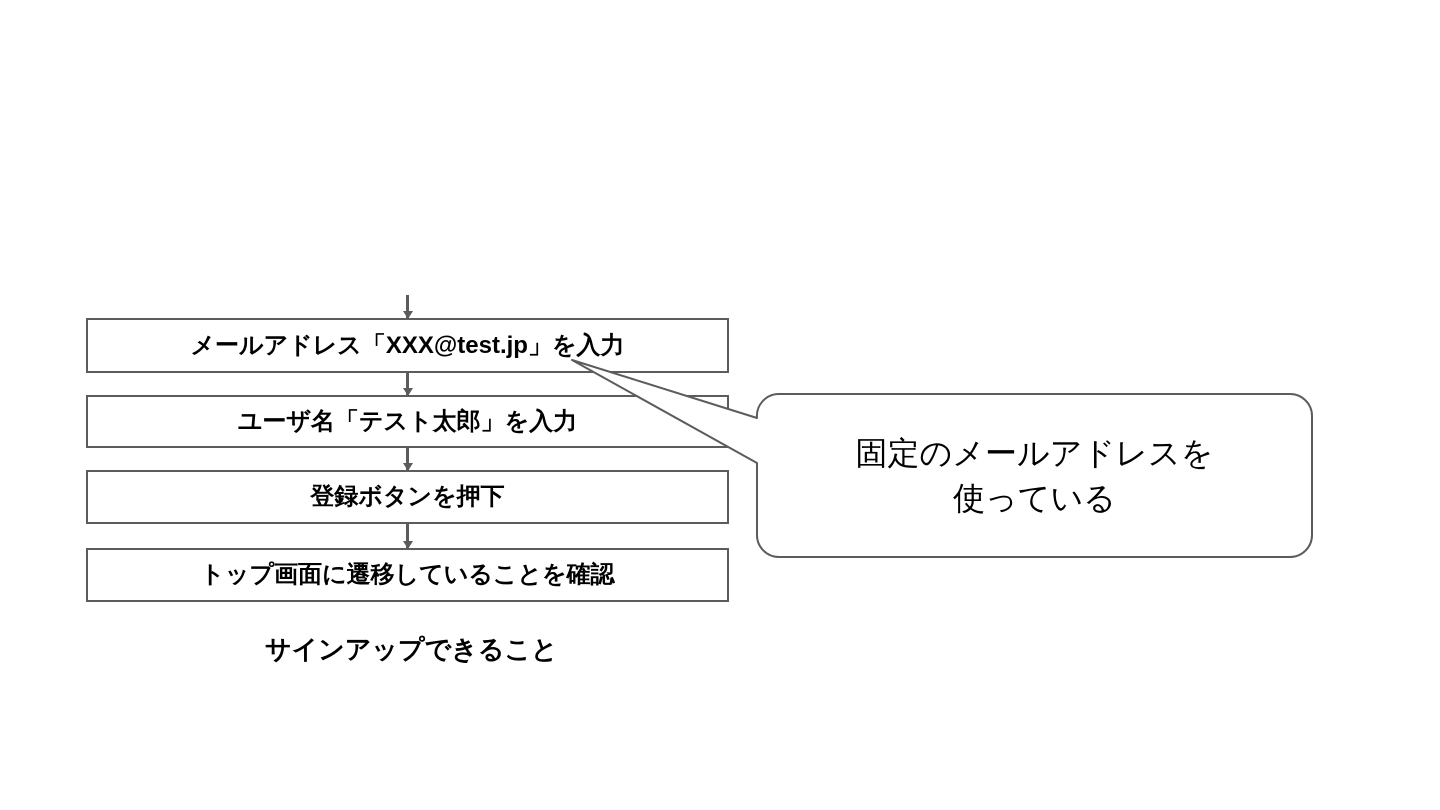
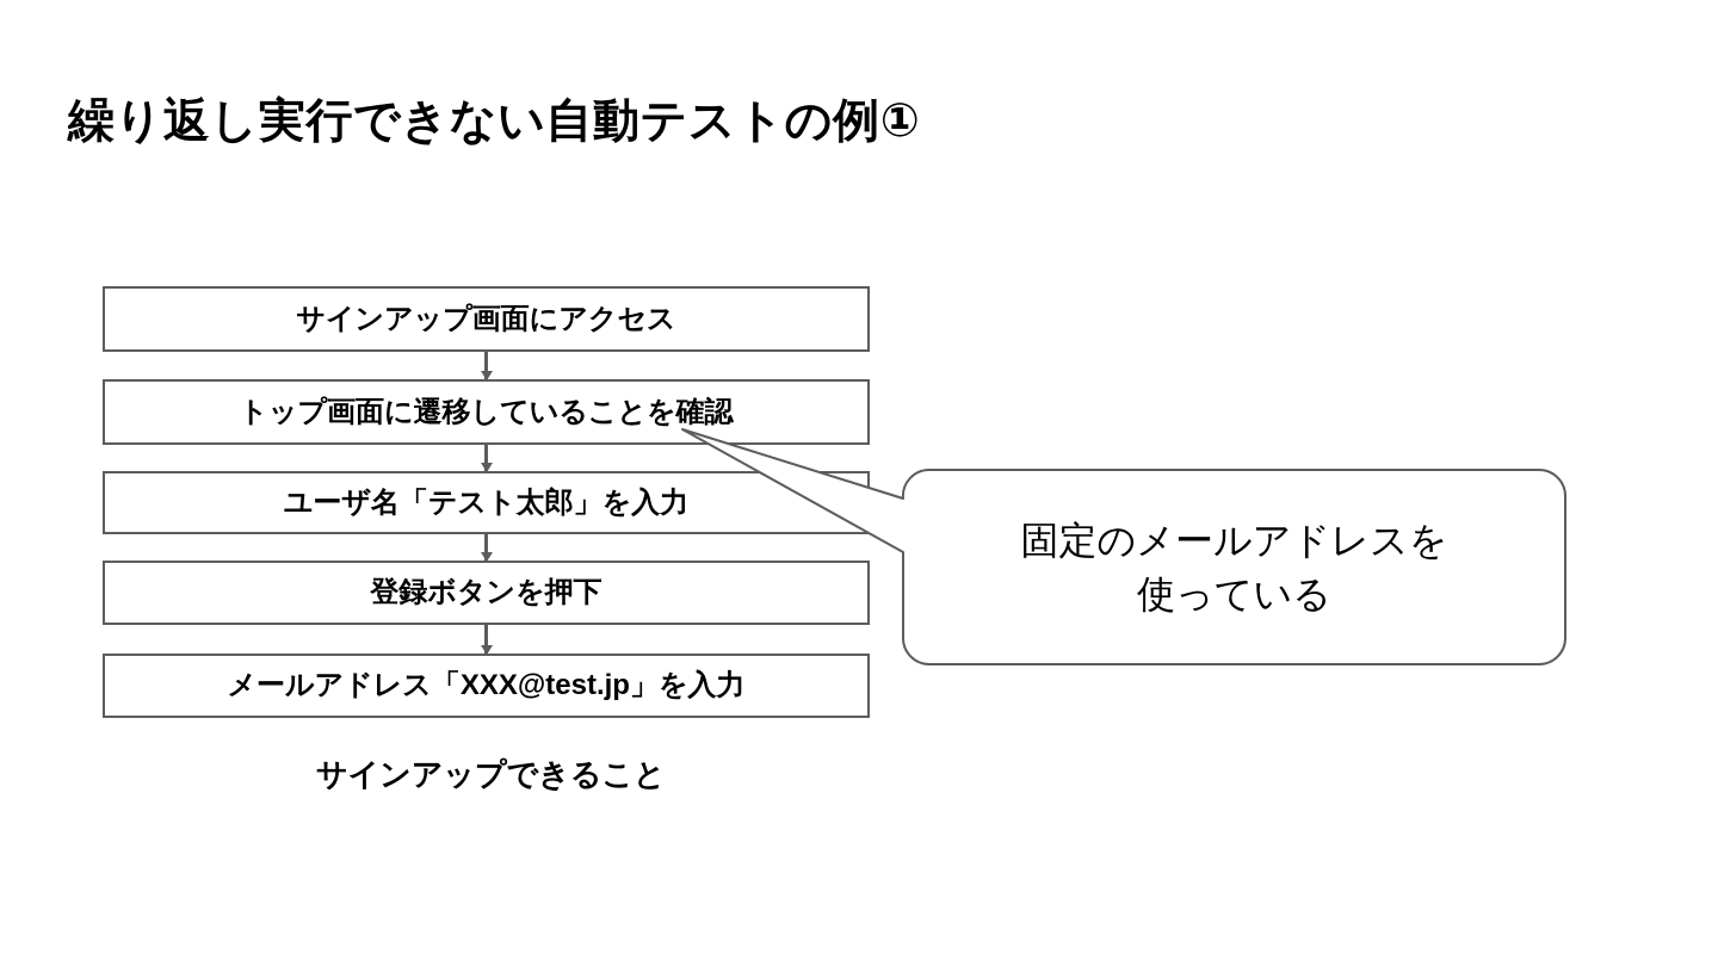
+ 繰り返し実行できない自動テストの例①
+ サインアップ画面にアクセス
- メールアドレス「XXX@test.jp」を入力
+ トップ画面に遷移していることを確認
  ユーザ名「テスト太郎」を入力
  登録ボタンを押下
- トップ画面に遷移していることを確認
+ メールアドレス「XXX@test.jp」を入力
  サインアップできること
  固定のメールアドレスを
  使っている
